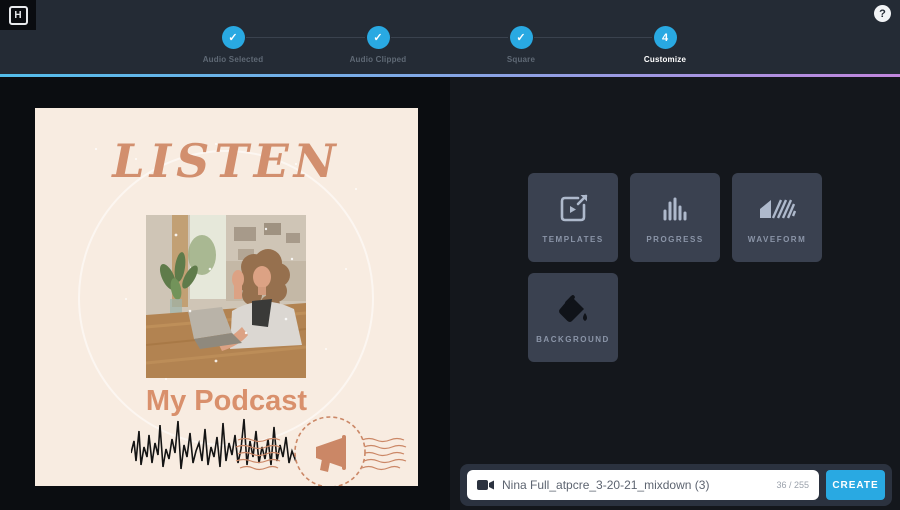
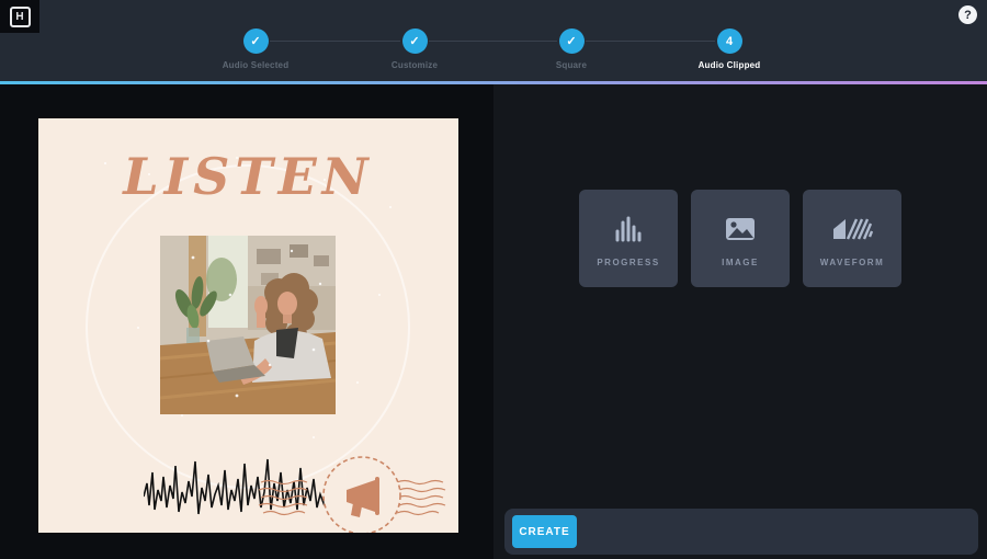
  H
  ✓
  Audio Selected
  ✓
- Audio Clipped
+ Customize
  ✓
  Square
  4
- Customize
+ Audio Clipped
  ?
  LISTEN
- My Podcast
- TEMPLATES
  PROGRESS
+ IMAGE
  WAVEFORM
- BACKGROUND
- Nina Full_atpcre_3-20-21_mixdown (3)
- 36 / 255
  CREATE
